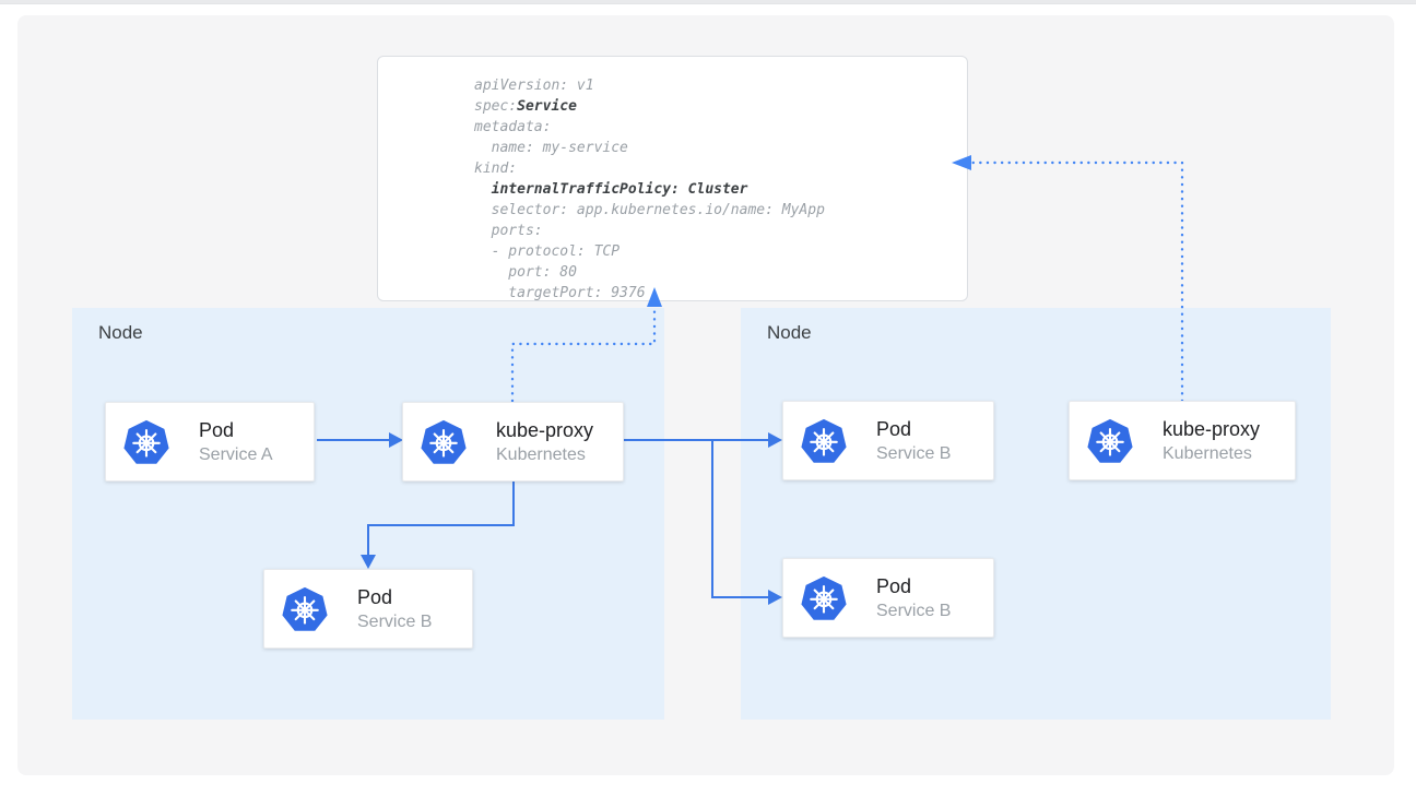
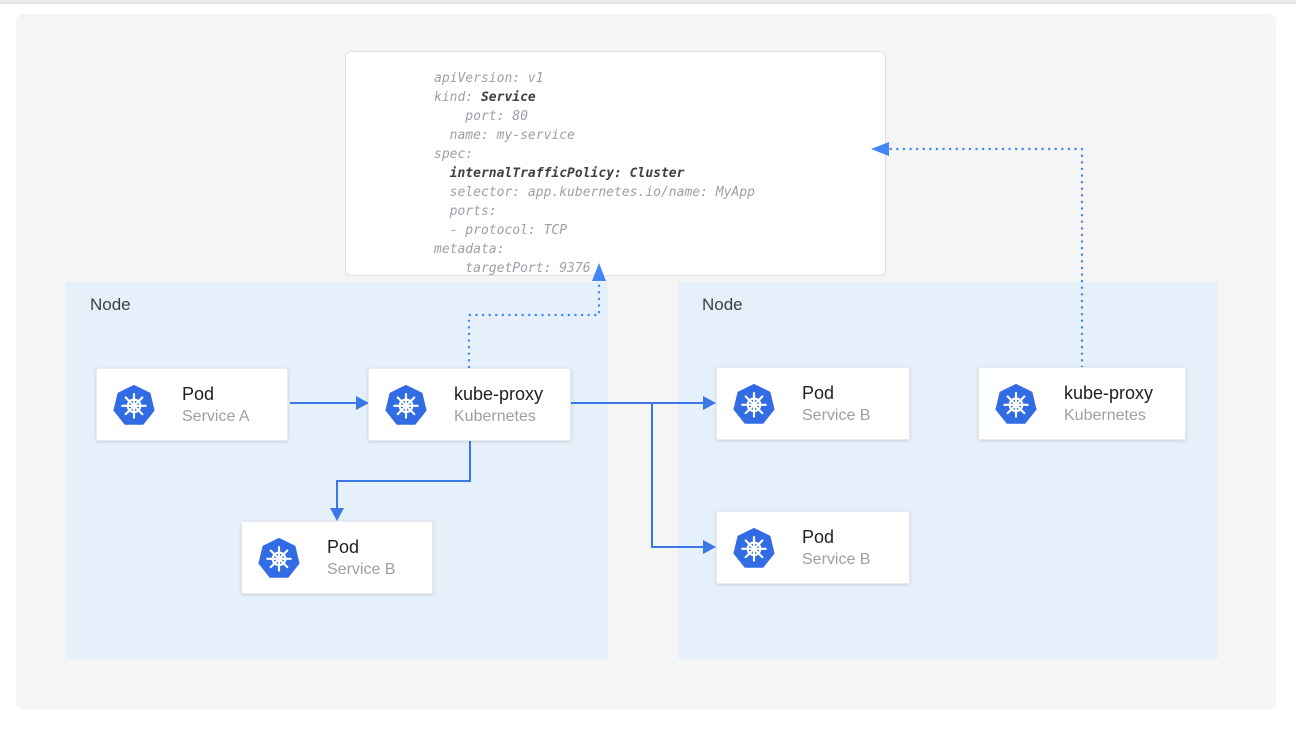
  apiVersion: v1
- spec:Service
+ kind: Service
- metadata:
+ port: 80
  name: my-service
- kind:
+ spec:
  internalTrafficPolicy: Cluster
  selector: app.kubernetes.io/name: MyApp
  ports:
  - protocol: TCP
- port: 80
+ metadata:
  targetPort: 9376
  Node
  Node
  Pod
  Service A
  kube-proxy
  Kubernetes
  Pod
  Service B
  Pod
  Service B
  Pod
  Service B
  kube-proxy
  Kubernetes
